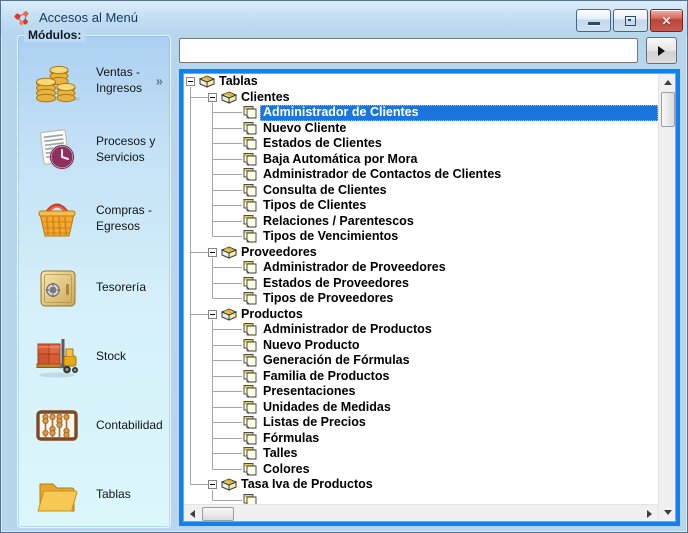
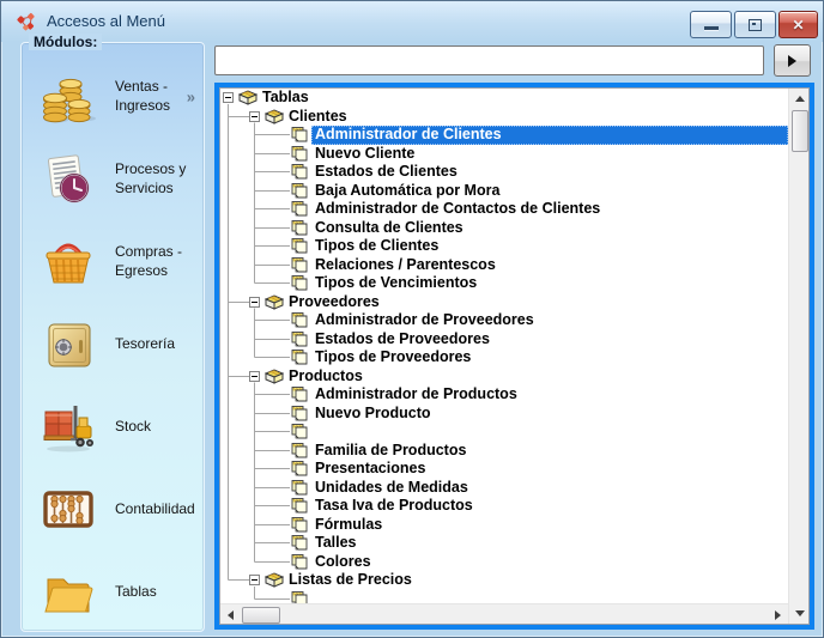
  Accesos al Menú
  ✕
  Módulos:
  Ventas - Ingresos
  »
  Procesos y Servicios
  Compras - Egresos
  Tesorería
  Stock
  Contabilidad
  Tablas
  Tablas
  Clientes
  Administrador de Clientes
  Nuevo Cliente
  Estados de Clientes
  Baja Automática por Mora
  Administrador de Contactos de Clientes
  Consulta de Clientes
  Tipos de Clientes
  Relaciones / Parentescos
  Tipos de Vencimientos
  Proveedores
  Administrador de Proveedores
  Estados de Proveedores
  Tipos de Proveedores
  Productos
  Administrador de Productos
  Nuevo Producto
- Generación de Fórmulas
  Familia de Productos
  Presentaciones
  Unidades de Medidas
- Listas de Precios
+ Tasa Iva de Productos
  Fórmulas
  Talles
  Colores
- Tasa Iva de Productos
+ Listas de Precios
